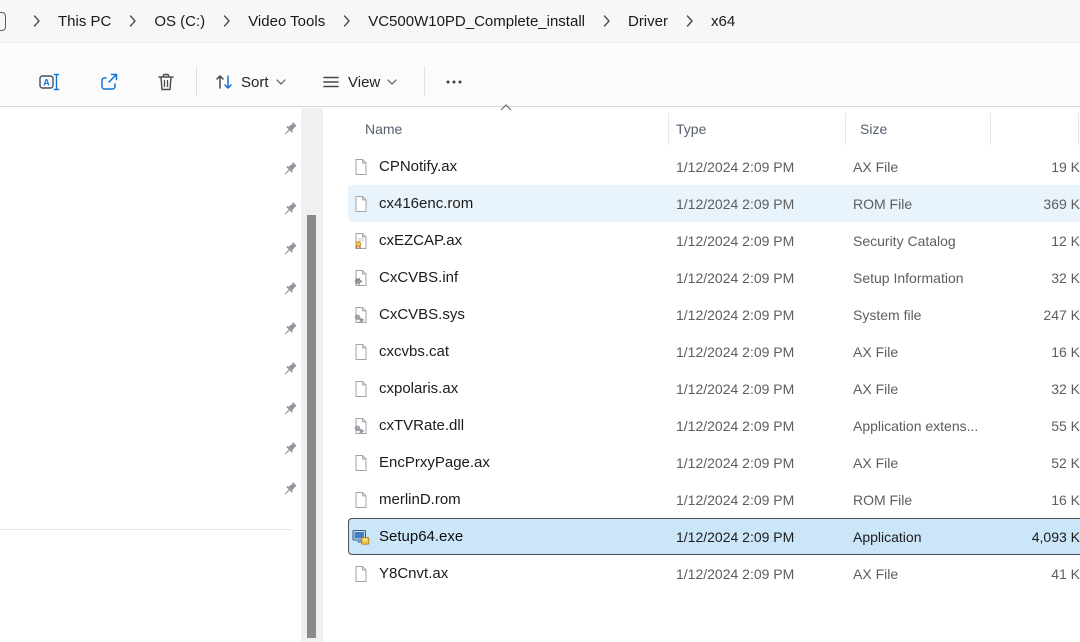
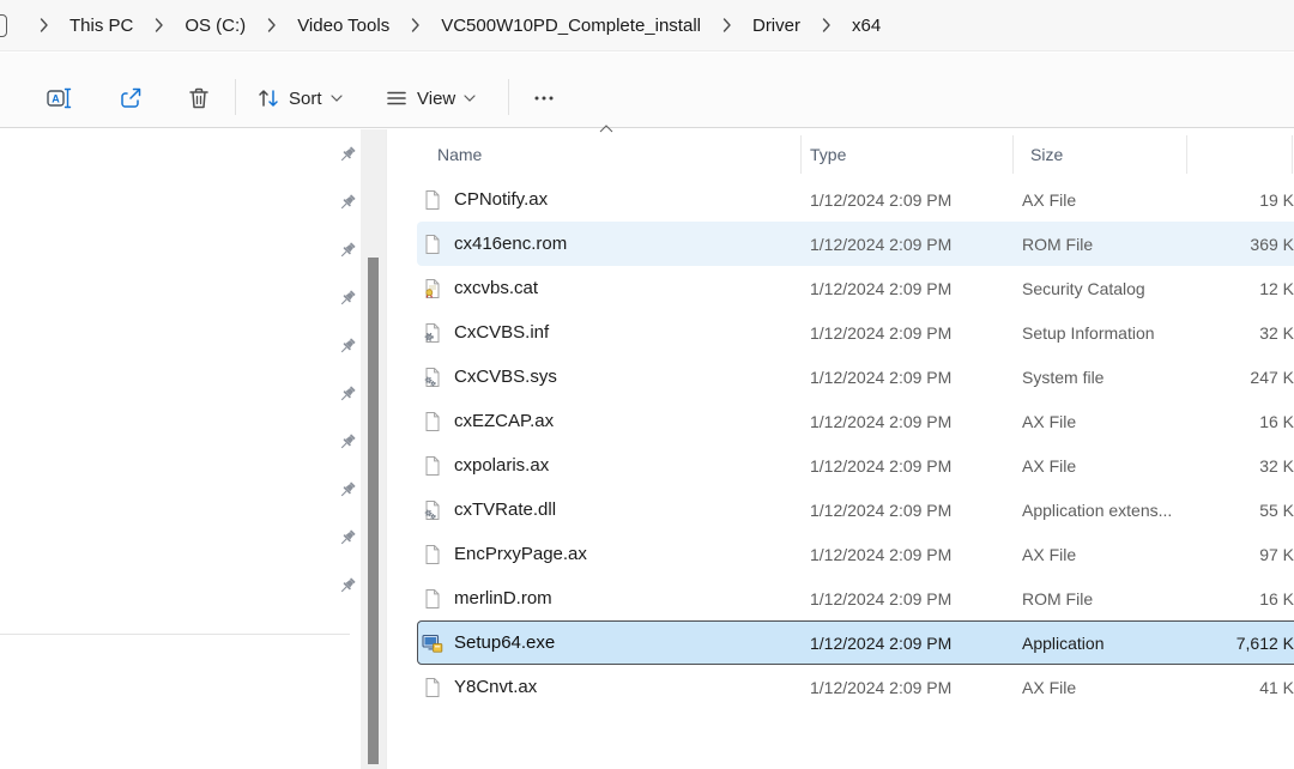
  This PC
  OS (C:)
  Video Tools
  VC500W10PD_Complete_install
  Driver
  x64
  A
  Sort
  View
  Name
  Type
  Size
  CPNotify.ax
  1/12/2024 2:09 PM
  AX File
  19 K
  cx416enc.rom
  1/12/2024 2:09 PM
  ROM File
  369 K
- cxEZCAP.ax
+ cxcvbs.cat
  1/12/2024 2:09 PM
  Security Catalog
  12 K
  CxCVBS.inf
  1/12/2024 2:09 PM
  Setup Information
  32 K
  CxCVBS.sys
  1/12/2024 2:09 PM
  System file
  247 K
- cxcvbs.cat
+ cxEZCAP.ax
  1/12/2024 2:09 PM
  AX File
  16 K
  cxpolaris.ax
  1/12/2024 2:09 PM
  AX File
  32 K
  cxTVRate.dll
  1/12/2024 2:09 PM
  Application extens...
  55 K
  EncPrxyPage.ax
  1/12/2024 2:09 PM
  AX File
- 52 K
+ 97 K
  merlinD.rom
  1/12/2024 2:09 PM
  ROM File
  16 K
  Setup64.exe
  1/12/2024 2:09 PM
  Application
- 4,093 K
+ 7,612 K
  Y8Cnvt.ax
  1/12/2024 2:09 PM
  AX File
  41 K
